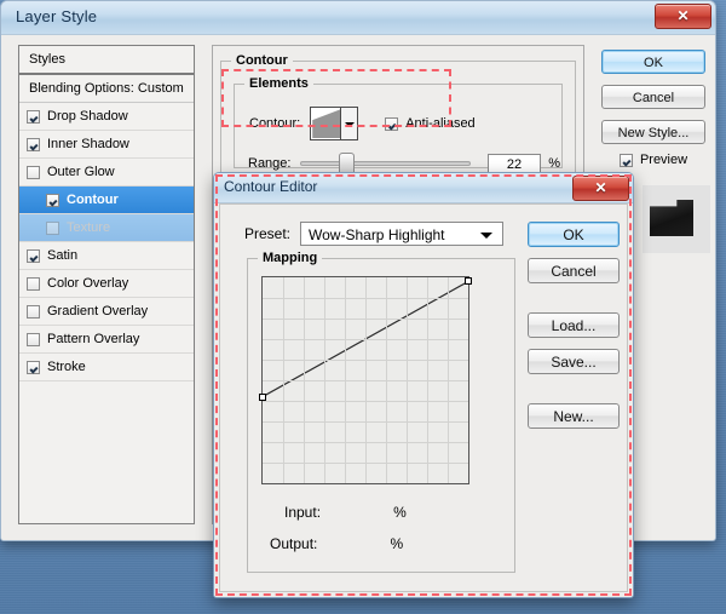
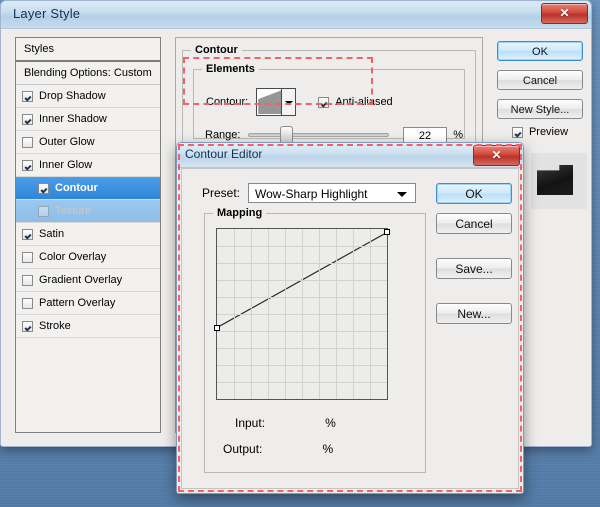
  Layer Style
  ✕
  Styles
  Blending Options: Custom
  Drop Shadow
  Inner Shadow
  Outer Glow
+ Inner Glow
  Contour
  Texture
  Satin
  Color Overlay
  Gradient Overlay
  Pattern Overlay
  Stroke
  Contour
  Elements
  Contour:
  Anti-aliased
  Range:
  22
  %
  OK
  Cancel
  New Style...
  Preview
  Contour Editor
  ✕
  Preset:
  Wow-Sharp Highlight
  Mapping
  Input: %
  Output: %
  OK
  Cancel
- Load...
  Save...
  New...
